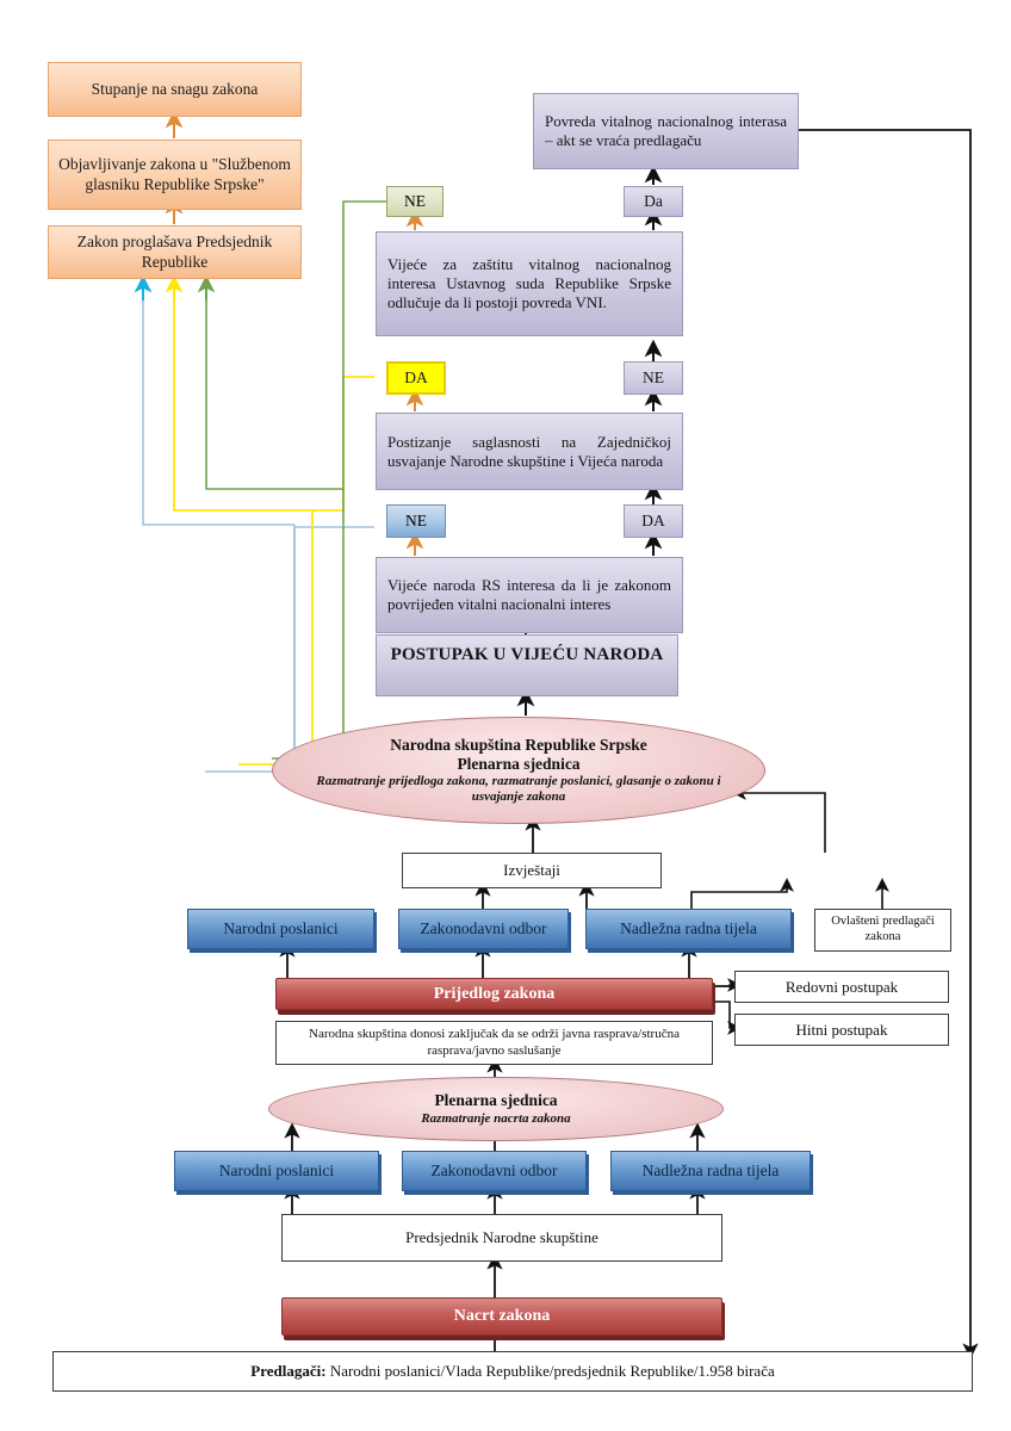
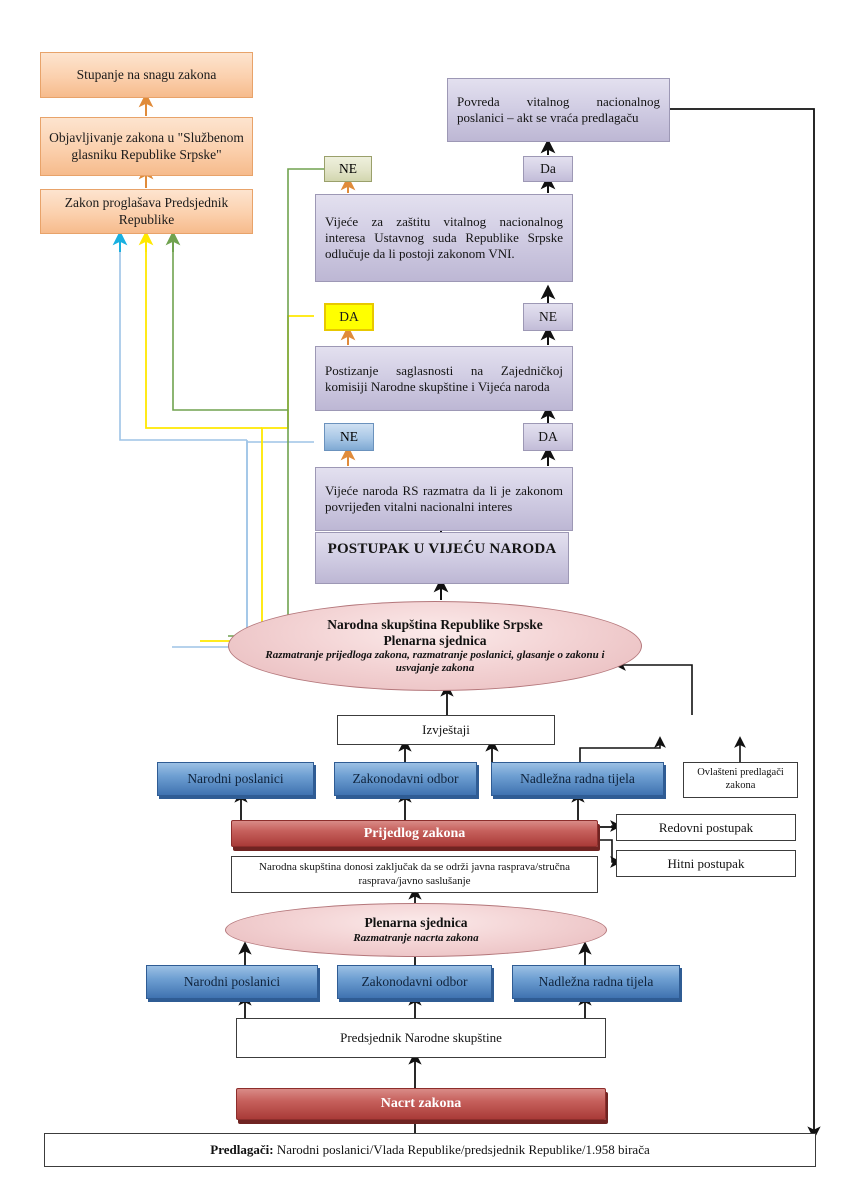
  Stupanje na snagu zakona
  Objavljivanje zakona u "Službenom glasniku Republike Srpske"
  Zakon proglašava Predsjednik Republike
- Povreda vitalnog nacionalnog interasa – akt se vraća predlagaču
+ Povreda vitalnog nacionalnog poslanici – akt se vraća predlagaču
  Da
  NE
- Vijeće za zaštitu vitalnog nacionalnog interesa Ustavnog suda Republike Srpske odlučuje da li postoji povreda VNI.
+ Vijeće za zaštitu vitalnog nacionalnog interesa Ustavnog suda Republike Srpske odlučuje da li postoji zakonom VNI.
  NE
  DA
- Postizanje saglasnosti na Zajedničkoj usvajanje Narodne skupštine i Vijeća naroda
+ Postizanje saglasnosti na Zajedničkoj komisiji Narodne skupštine i Vijeća naroda
  DA
  NE
- Vijeće naroda RS interesa da li je zakonom povrijeđen vitalni nacionalni interes
+ Vijeće naroda RS razmatra da li je zakonom povrijeđen vitalni nacionalni interes
  POSTUPAK U VIJEĆU NARODA
  Narodna skupština Republike Srpske
  Plenarna sjednica
  Razmatranje prijedloga zakona, razmatranje poslanici, glasanje o zakonu i usvajanje zakona
  Izvještaji
  Narodni poslanici
  Zakonodavni odbor
  Nadležna radna tijela
  Ovlašteni predlagači zakona
  Prijedlog zakona
  Redovni postupak
  Hitni postupak
  Narodna skupština donosi zaključak da se održi javna rasprava/stručna rasprava/javno saslušanje
  Plenarna sjednica
  Razmatranje nacrta zakona
  Narodni poslanici
  Zakonodavni odbor
  Nadležna radna tijela
  Predsjednik Narodne skupštine
  Nacrt zakona
  Predlagači: Narodni poslanici/Vlada Republike/predsjednik Republike/1.958 birača
